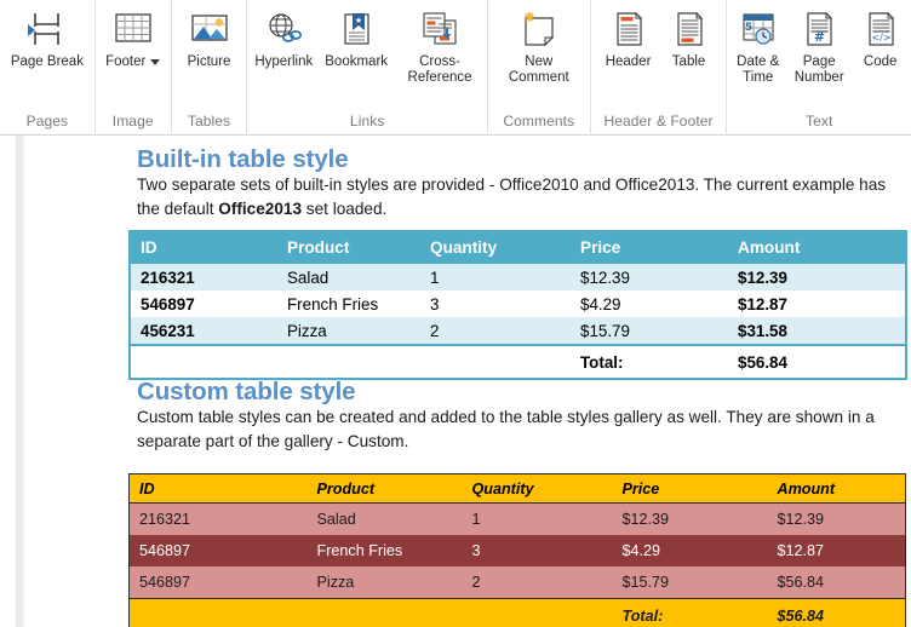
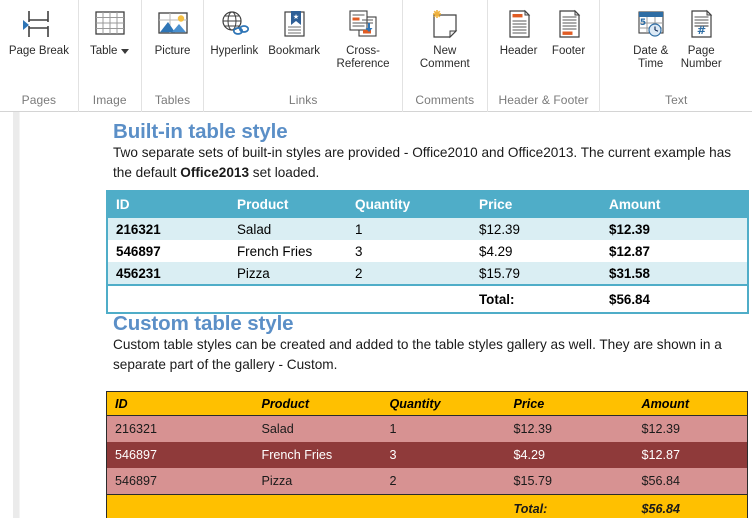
  Page Break
  Pages
- Footer
+ Table
  Image
  Picture
  Tables
  Hyperlink
  ★
  Bookmark
  Cross-Reference
  Links
  New
  Comment
  Comments
  Header
- Table
+ Footer
  Header & Footer
  5
  Date &
  Time
  #
  Page
  Number
- </>
- Code
  Text
  Built-in table style
  Two separate sets of built-in styles are provided - Office2010 and Office2013. The current example has the default Office2013 set loaded.
  ID	Product	Quantity	Price	Amount
  216321	Salad	1	$12.39	$12.39
  546897	French Fries	3	$4.29	$12.87
  456231	Pizza	2	$15.79	$31.58
  			Total:	$56.84
  Custom table style
  Custom table styles can be created and added to the table styles gallery as well. They are shown in a separate part of the gallery - Custom.
  ID	Product	Quantity	Price	Amount
  216321	Salad	1	$12.39	$12.39
  546897	French Fries	3	$4.29	$12.87
  546897	Pizza	2	$15.79	$56.84
  			Total:	$56.84
